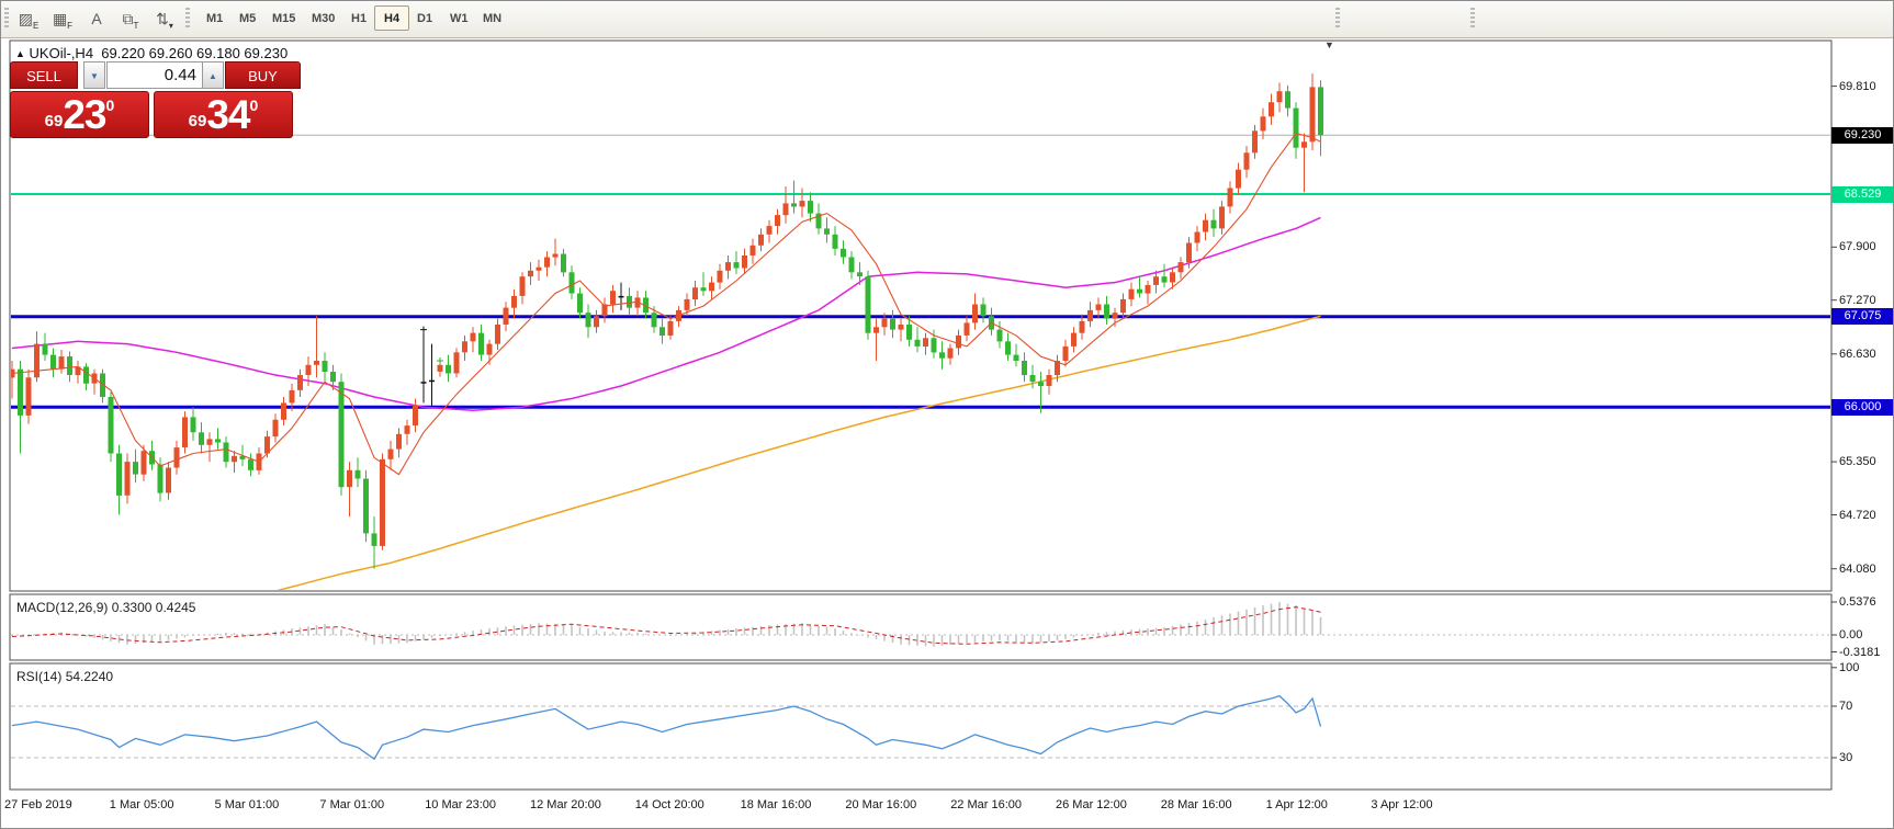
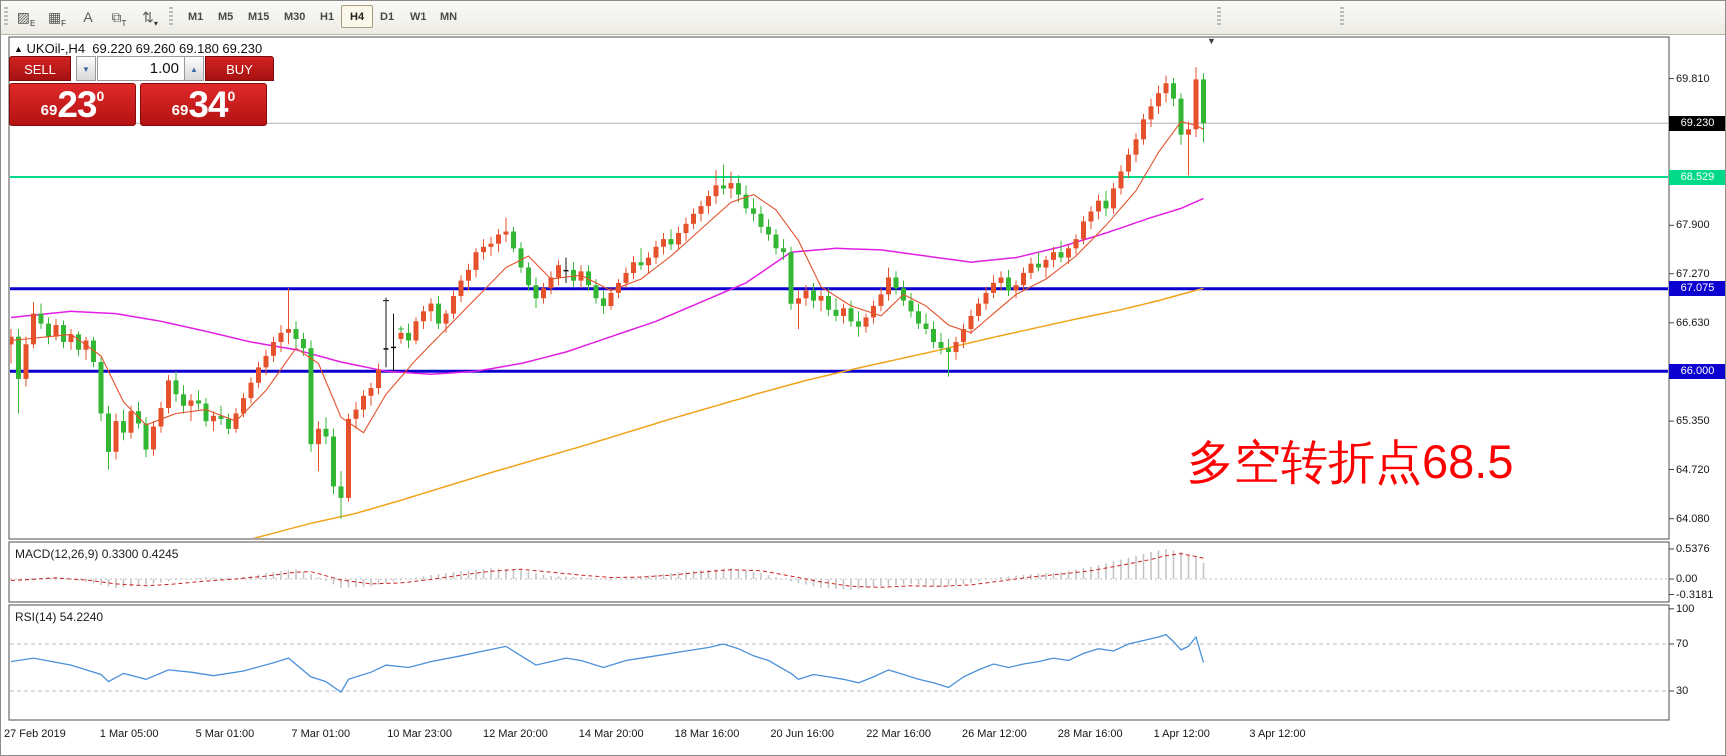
  ▨E
  ▦F
  A
  ⧉T
  ⇅▾
  M1
  M5
  M15
  M30
  H1
  H4
  D1
  W1
  MN
  ▲ UKOil-,H4 69.220 69.260 69.180 69.230
  SELL
  ▼
- 0.44
+ 1.00
  ▲
  BUY
  69230
  69340
  MACD(12,26,9) 0.3300 0.4245
  RSI(14) 54.2240
+ 多空转折点68.5
  ▼
  69.810
  67.900
  67.270
  66.630
  65.350
  64.720
  64.080
  69.230
  68.529
  67.075
  66.000
  0.5376
  0.00
  -0.3181
  100
  70
  30
  27 Feb 2019
  1 Mar 05:00
  5 Mar 01:00
  7 Mar 01:00
  10 Mar 23:00
  12 Mar 20:00
- 14 Oct 20:00
+ 14 Mar 20:00
  18 Mar 16:00
- 20 Mar 16:00
+ 20 Jun 16:00
  22 Mar 16:00
  26 Mar 12:00
  28 Mar 16:00
  1 Apr 12:00
  3 Apr 12:00
